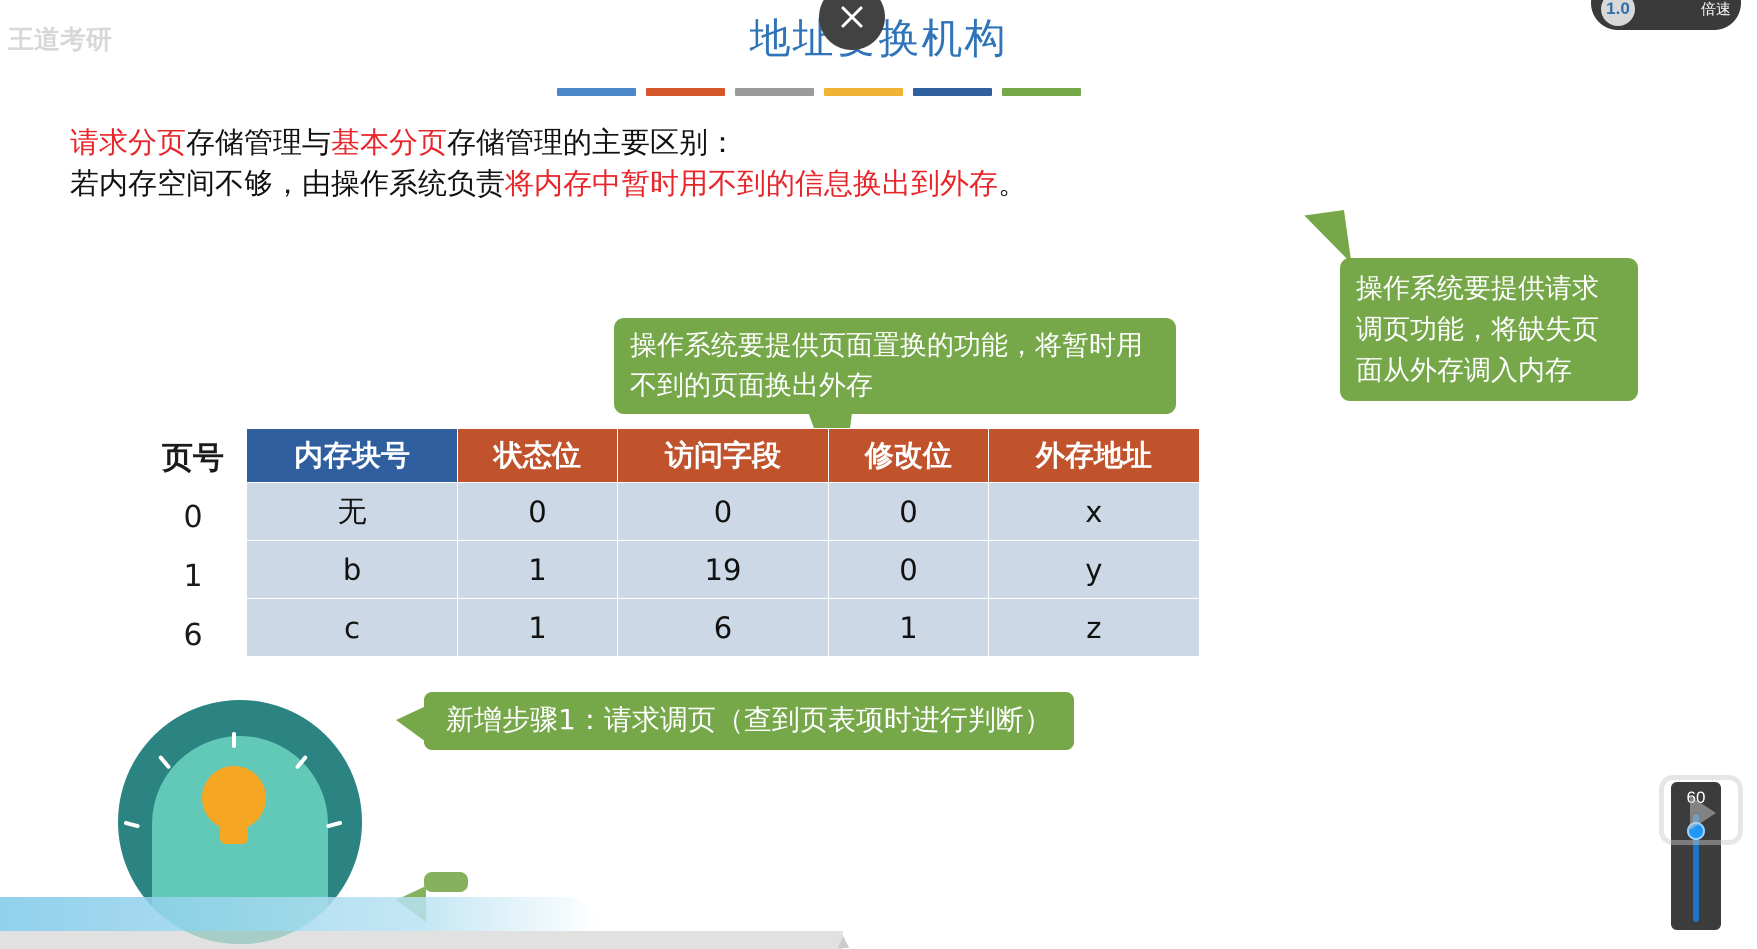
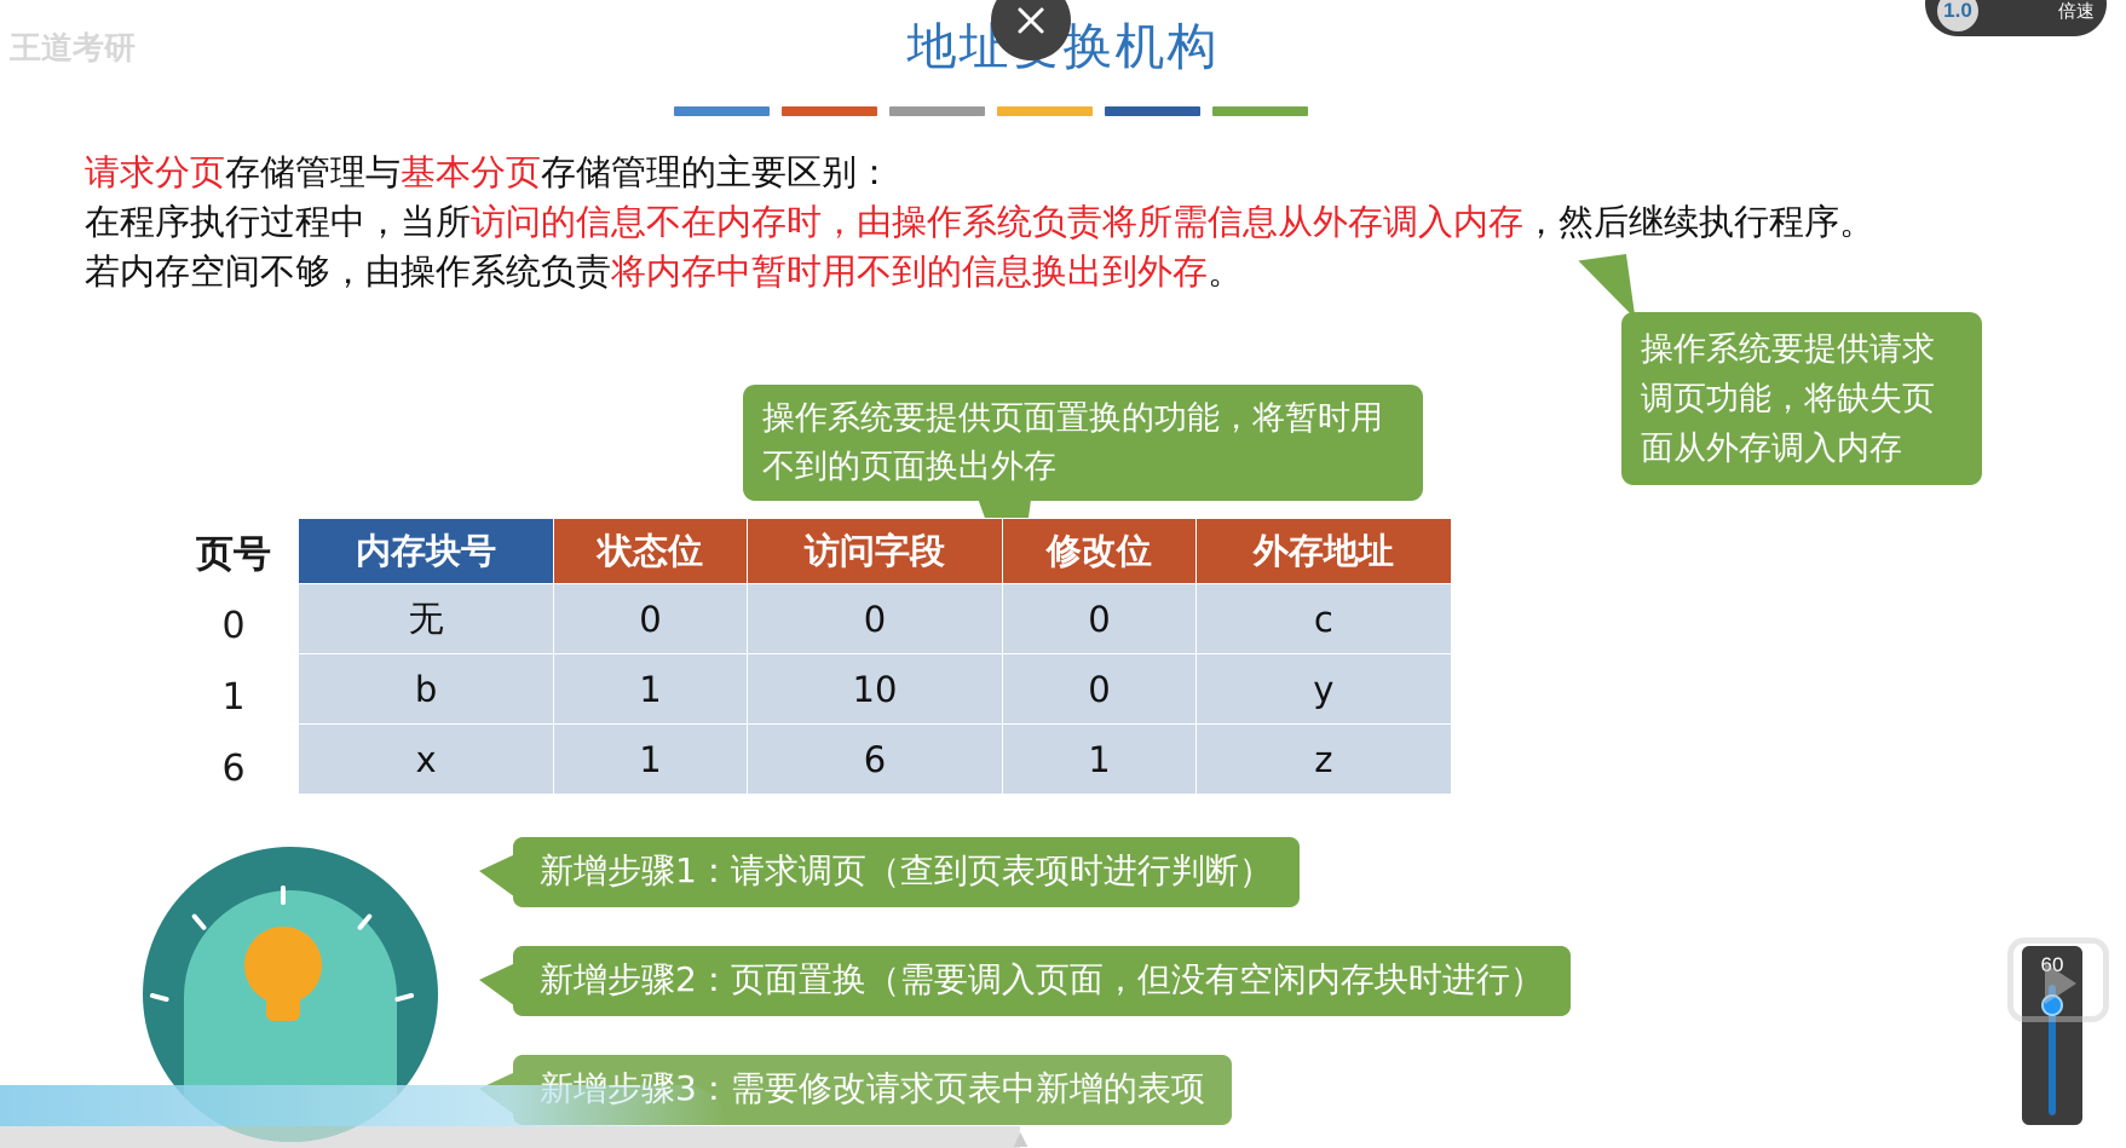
  王道考研
  1.0
  倍速
  地址换机构
  请求分页存储管理与基本分页存储管理的主要区别：
+ 在程序执行过程中，当所访问的信息不在内存时，由操作系统负责将所需信息从外存调入内存，然后继续执行程序。
  若内存空间不够，由操作系统负责将内存中暂时用不到的信息换出到外存。
  操作系统要提供请求调页功能，将缺失页面从外存调入内存
  操作系统要提供页面置换的功能，将暂时用不到的页面换出外存
  页号
  0
  1
  6
  内存块号	状态位	访问字段	修改位	外存地址
- 无	0	0	0	x
+ 无	0	0	0	c
- b	1	19	0	y
+ b	1	10	0	y
- c	1	6	1	z
+ x	1	6	1	z
  新增步骤1：请求调页（查到页表项时进行判断）
+ 新增步骤2：页面置换（需要调入页面，但没有空闲内存块时进行）
+ 新增步骤3：需要修改请求页表中新增的表项
  60
  ▲
